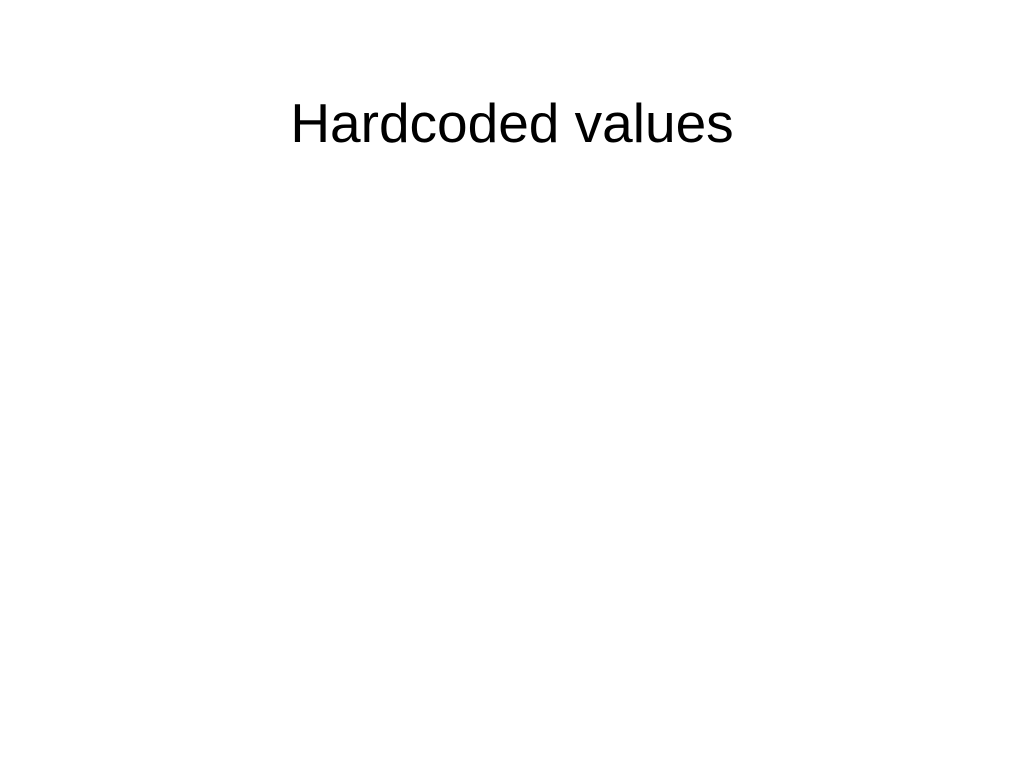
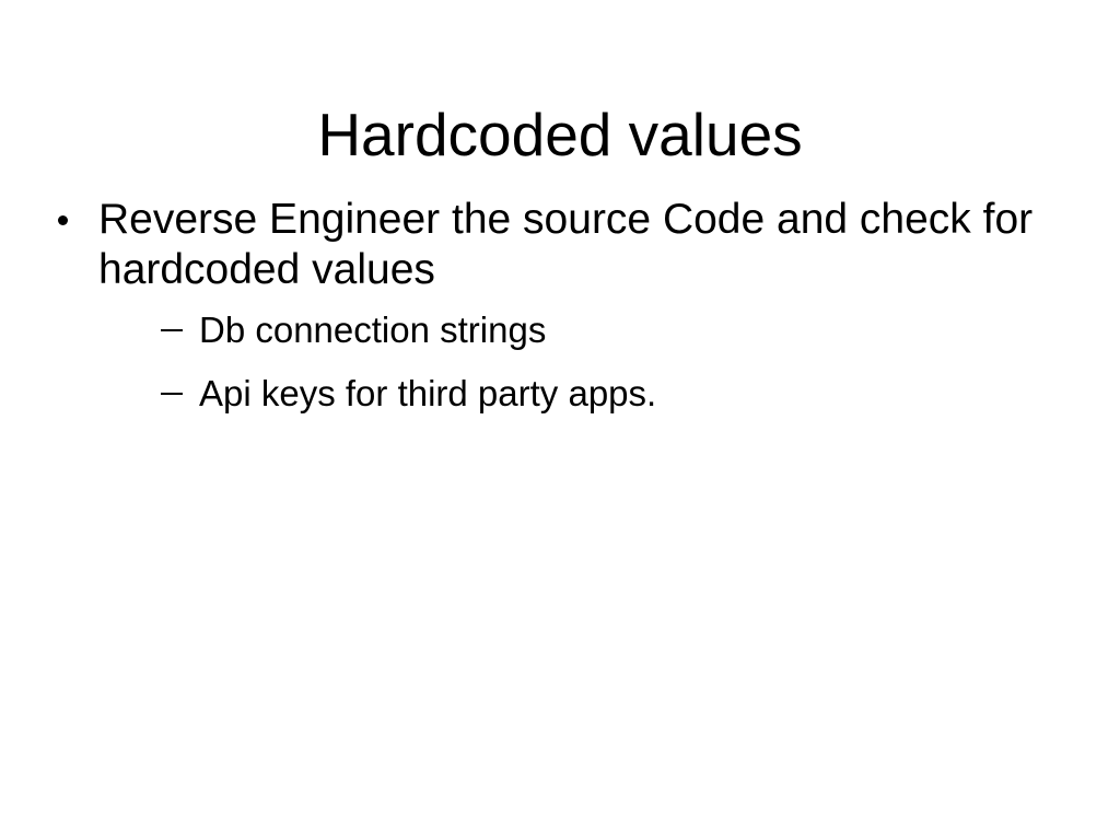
  Hardcoded values
+ Reverse Engineer the source Code and check for hardcoded values
+ Db connection strings
+ Api keys for third party apps.
